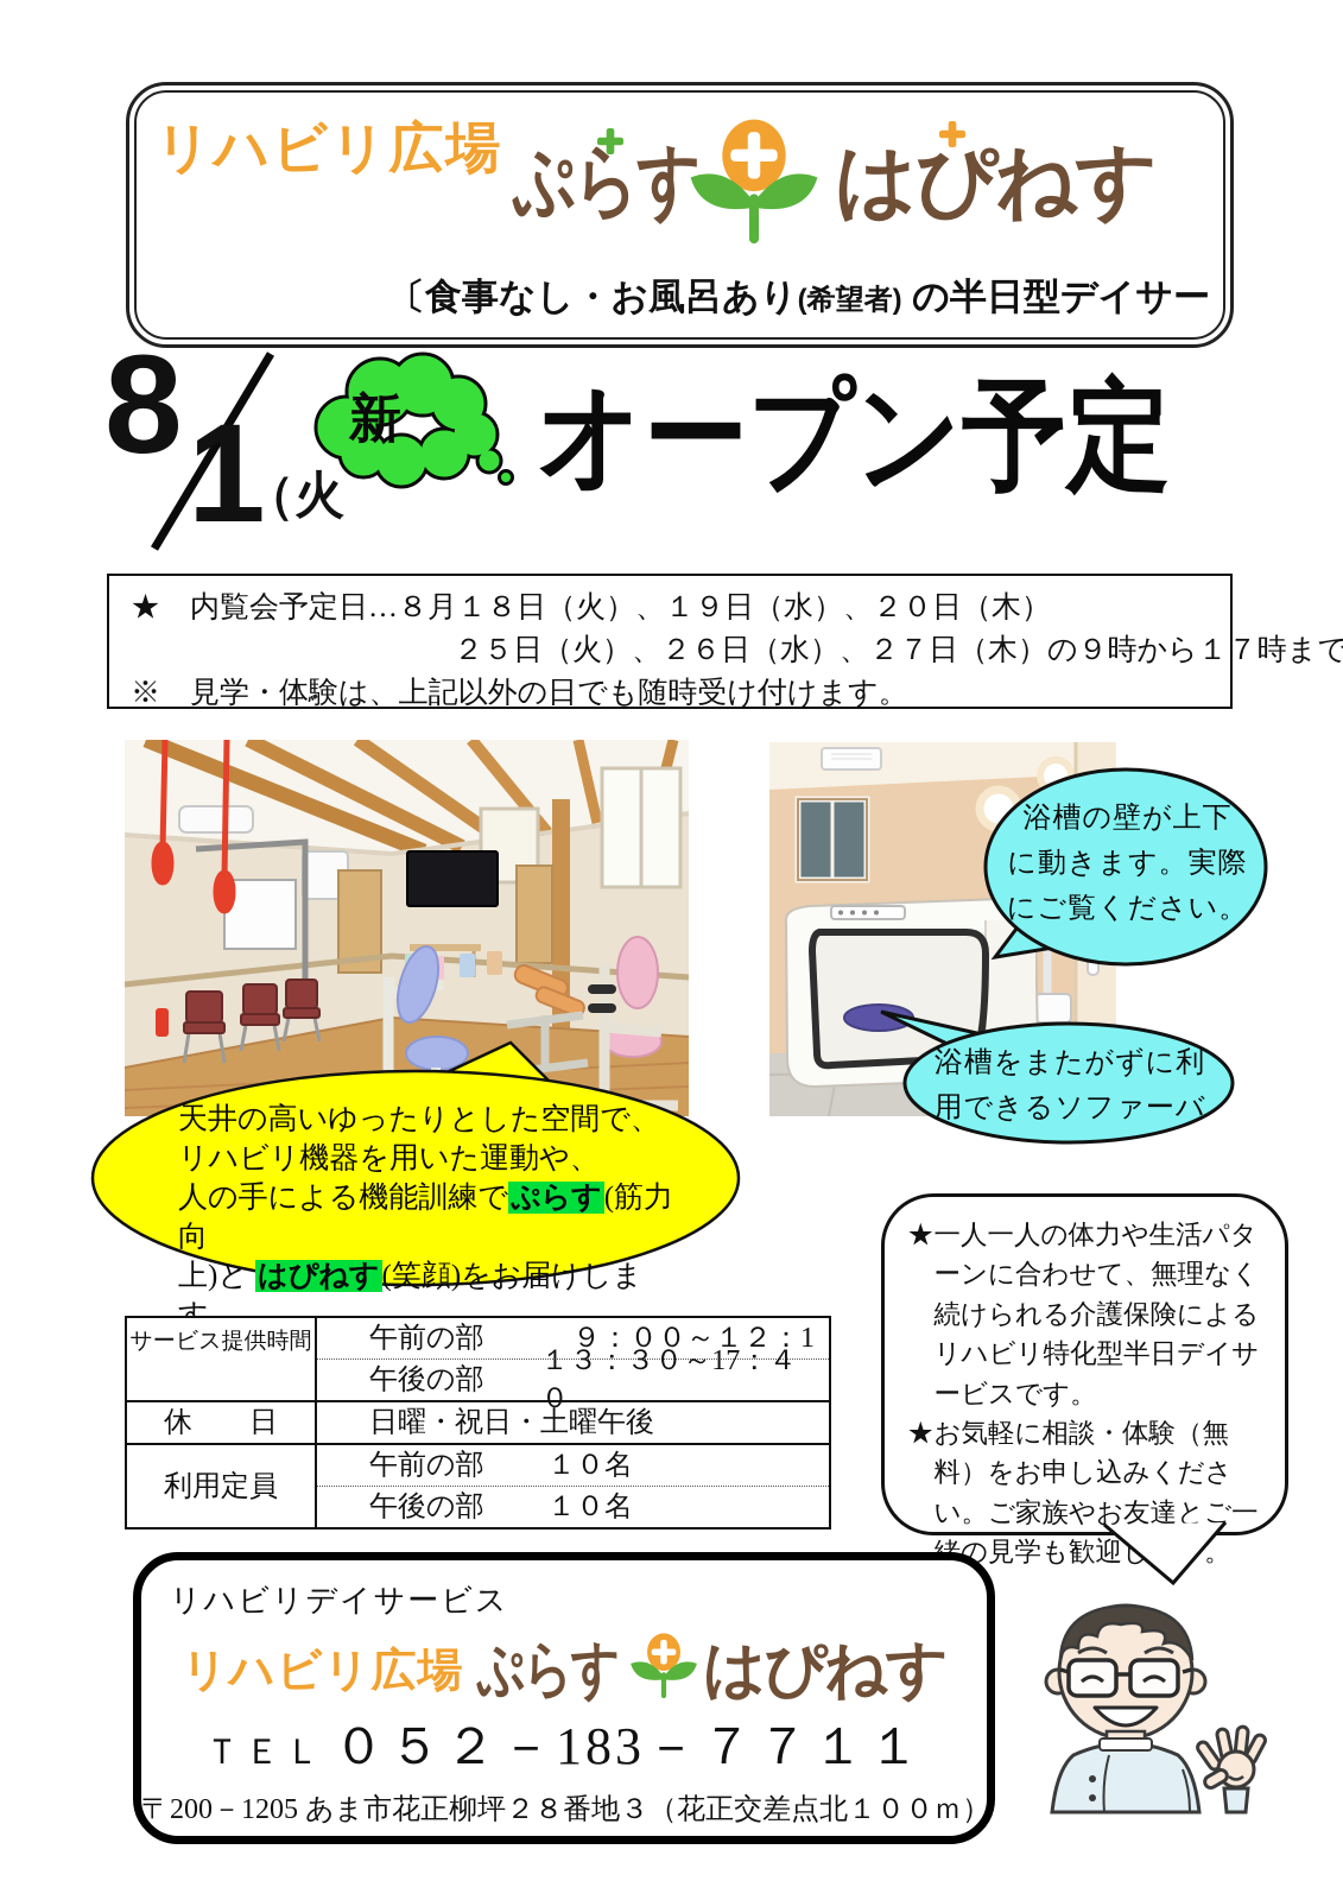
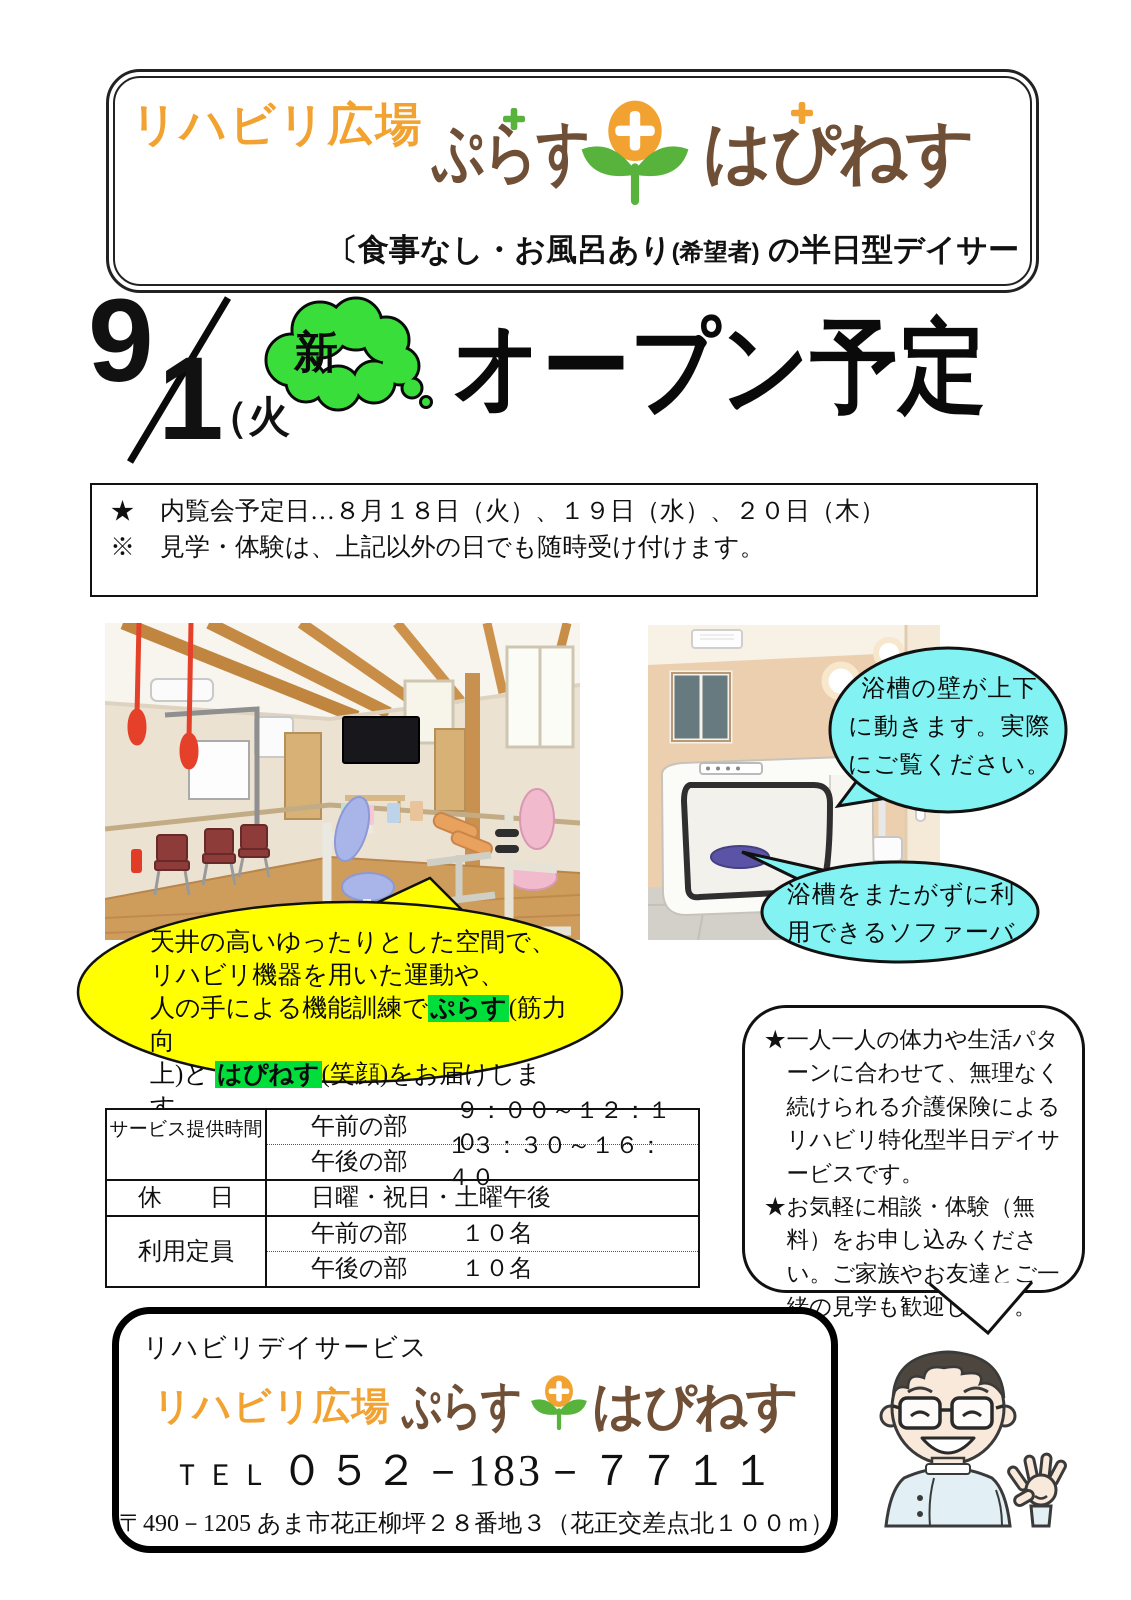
  リハビリ広場
  ぷらす
  はぴねす
  〔食事なし・お風呂あり(希望者) の半日型デイサー
- 8
+ 9
  1
  （火
  新
  オープン予定
  ★ 内覧会予定日…８月１８日（火）、１９日（水）、２０日（木）
- ２５日（火）、２６日（水）、２７日（木）の９時から１７時まで
  ※ 見学・体験は、上記以外の日でも随時受け付けます。
  浴槽の壁が上下
  に動きます。実際
  にご覧ください。
  浴槽をまたがずに利
  用できるソファーバ
  天井の高いゆったりとした空間で、
  リハビリ機器を用いた運動や、
  人の手による機能訓練でぷらす(筋力向
  上)と はぴねす(笑顔)をお届けしま
  サービス提供時間
  午前の部
- ９：００～１２：1
+ ９：００～１２：１０
  午後の部
- １３：３０～17：４０
+ １３：３０～１６：４０
  休 日
  日曜・祝日・土曜午後
  利用定員
  午前の部
  １０名
  午後の部
  １０名
  ★一人一人の体力や生活パターンに合わせて、無理なく続けられる介護保険によるリハビリ特化型半日デイサービスです。
  ★お気軽に相談・体験（無料）をお申し込みください。ご家族やお友達とご一の見学も歓迎。
  リハビリデイサービス
  リハビリ広場
  ぷらす
  はぴねす
  ＴＥＬ
  ０５２－183－７７１１
- 〒200－1205 あま市花正柳坪２８番地３（花正交差点北１００ｍ）
+ 〒490－1205 あま市花正柳坪２８番地３（花正交差点北１００ｍ）
